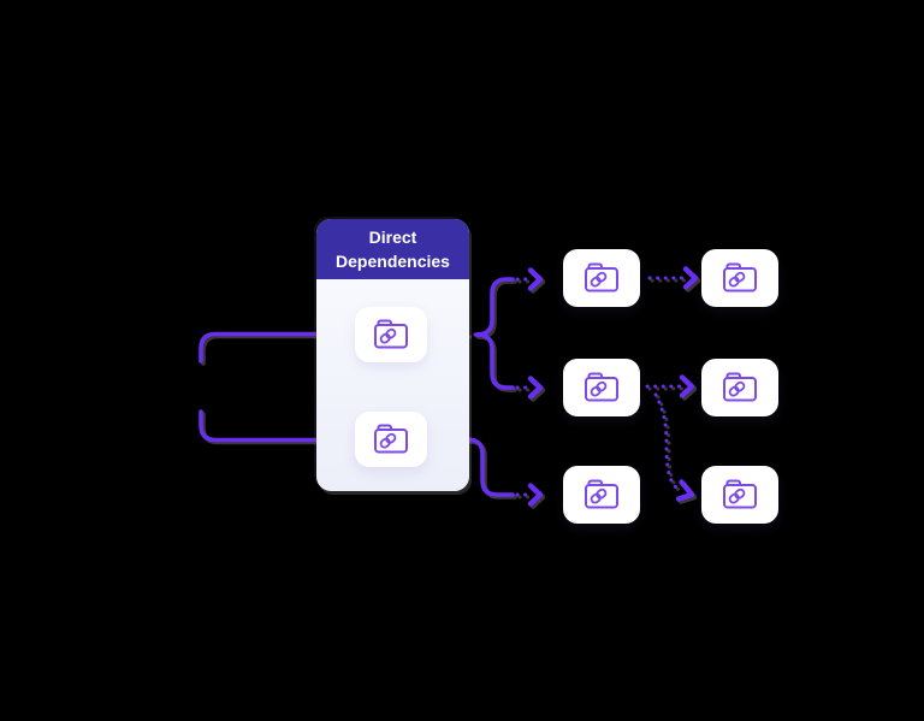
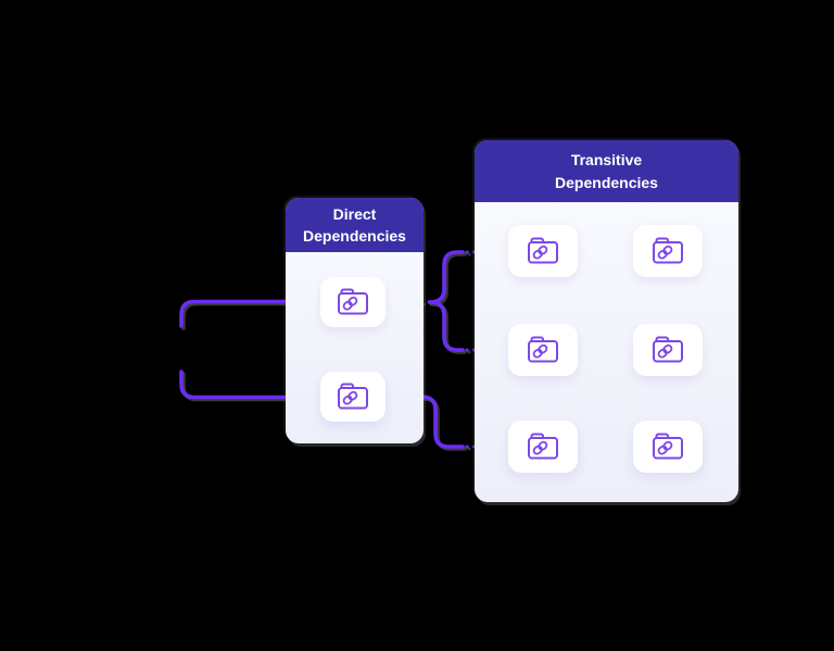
  Direct Dependencies
+ Transitive Dependencies
